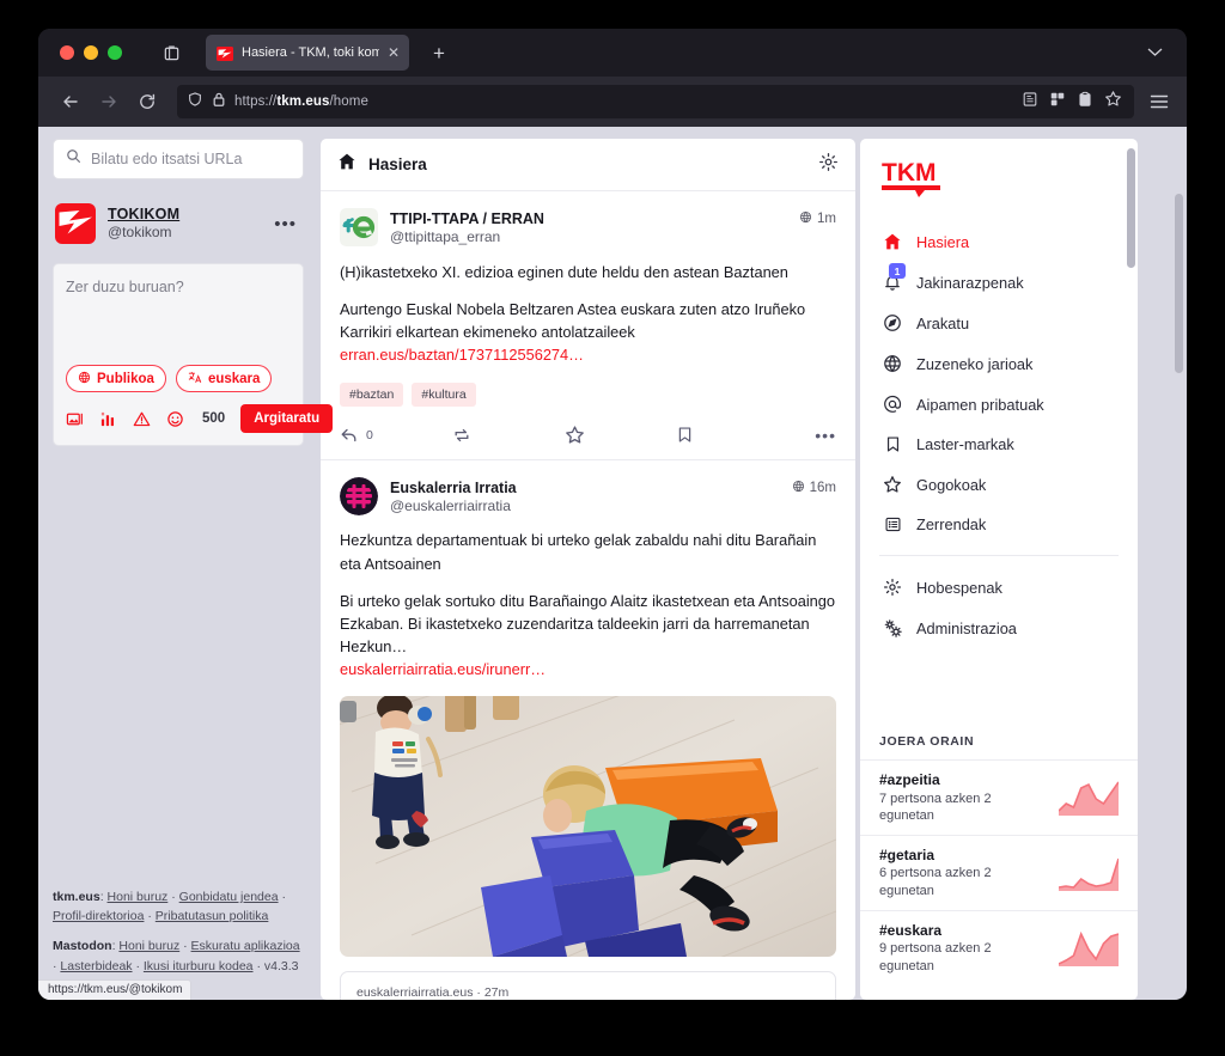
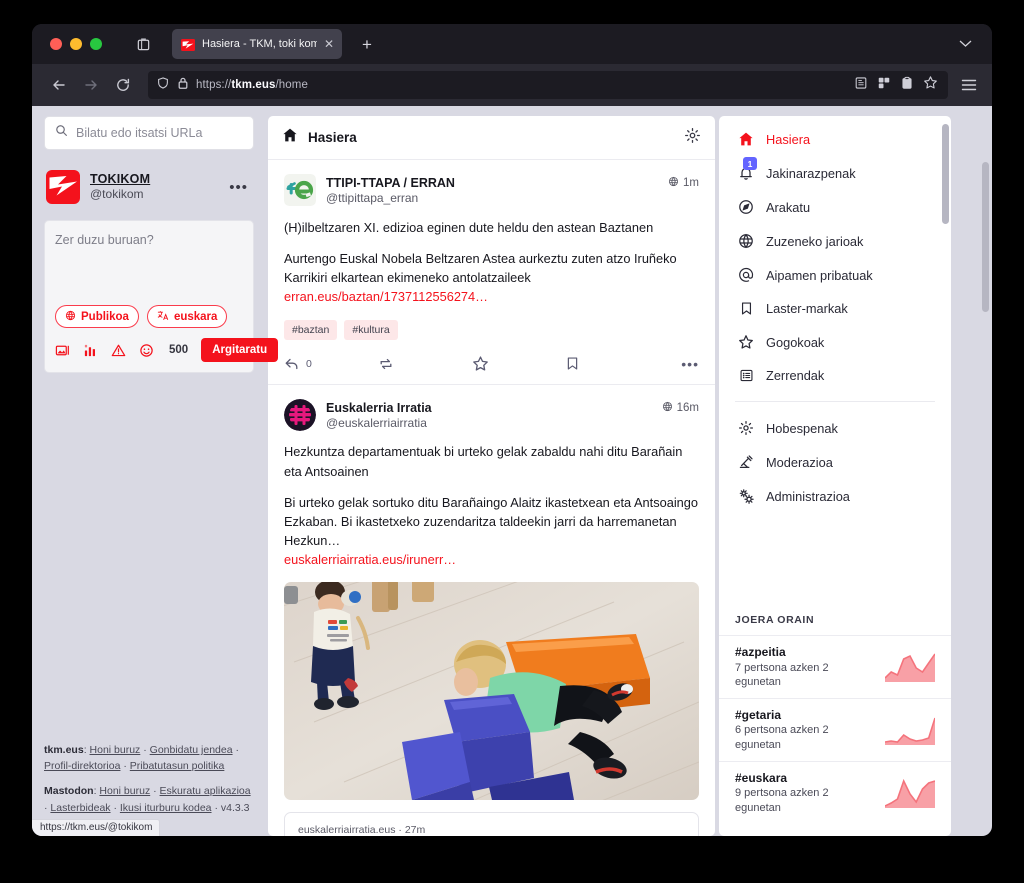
  Hasiera - TKM, toki kom
  ✕
  +
  https://tkm.eus/home
  Bilatu edo itsatsi URLa
  TOKIKOM
  @tokikom
  •••
  Zer duzu buruan?
  Publikoa
  euskara
  500
  Argitaratu
  tkm.eus: Honi buruz · Gonbidatu jendea · Profil-direktorioa · Pribatutasun politika
  Mastodon: Honi buruz · Eskuratu aplikazioa · Lasterbideak · Ikusi iturburu kodea · v4.3.3
  Hasiera
  TTIPI-TTAPA / ERRAN
  @ttipittapa_erran
  1m
- (H)ikastetxeko XI. edizioa eginen dute heldu den astean Baztanen
+ (H)ilbeltzaren XI. edizioa eginen dute heldu den astean Baztanen
- Aurtengo Euskal Nobela Beltzaren Astea euskara zuten atzo Iruñeko Karrikiri elkartean ekimeneko antolatzaileek
+ Aurtengo Euskal Nobela Beltzaren Astea aurkeztu zuten atzo Iruñeko Karrikiri elkartean ekimeneko antolatzaileek
  erran.eus/baztan/1737112556274…
  #baztan
  #kultura
  0
  •••
  Euskalerria Irratia
  @euskalerriairratia
  16m
  Hezkuntza departamentuak bi urteko gelak zabaldu nahi ditu Barañain eta Antsoainen
  Bi urteko gelak sortuko ditu Barañaingo Alaitz ikastetxean eta Antsoaingo Ezkaban. Bi ikastetxeko zuzendaritza taldeekin jarri da harremanetan Hezkun…
  euskalerriairratia.eus/irunerr…
  euskalerriairratia.eus · 27m
- TKM
  Hasiera
  1
  Jakinarazpenak
  Arakatu
  Zuzeneko jarioak
  Aipamen pribatuak
  Laster-markak
  Gogokoak
  Zerrendak
  Hobespenak
+ Moderazioa
  Administrazioa
  JOERA ORAIN
  #azpeitia
  7 pertsona azken 2 egunetan
  #getaria
  6 pertsona azken 2 egunetan
  #euskara
  9 pertsona azken 2 egunetan
  https://tkm.eus/@tokikom
